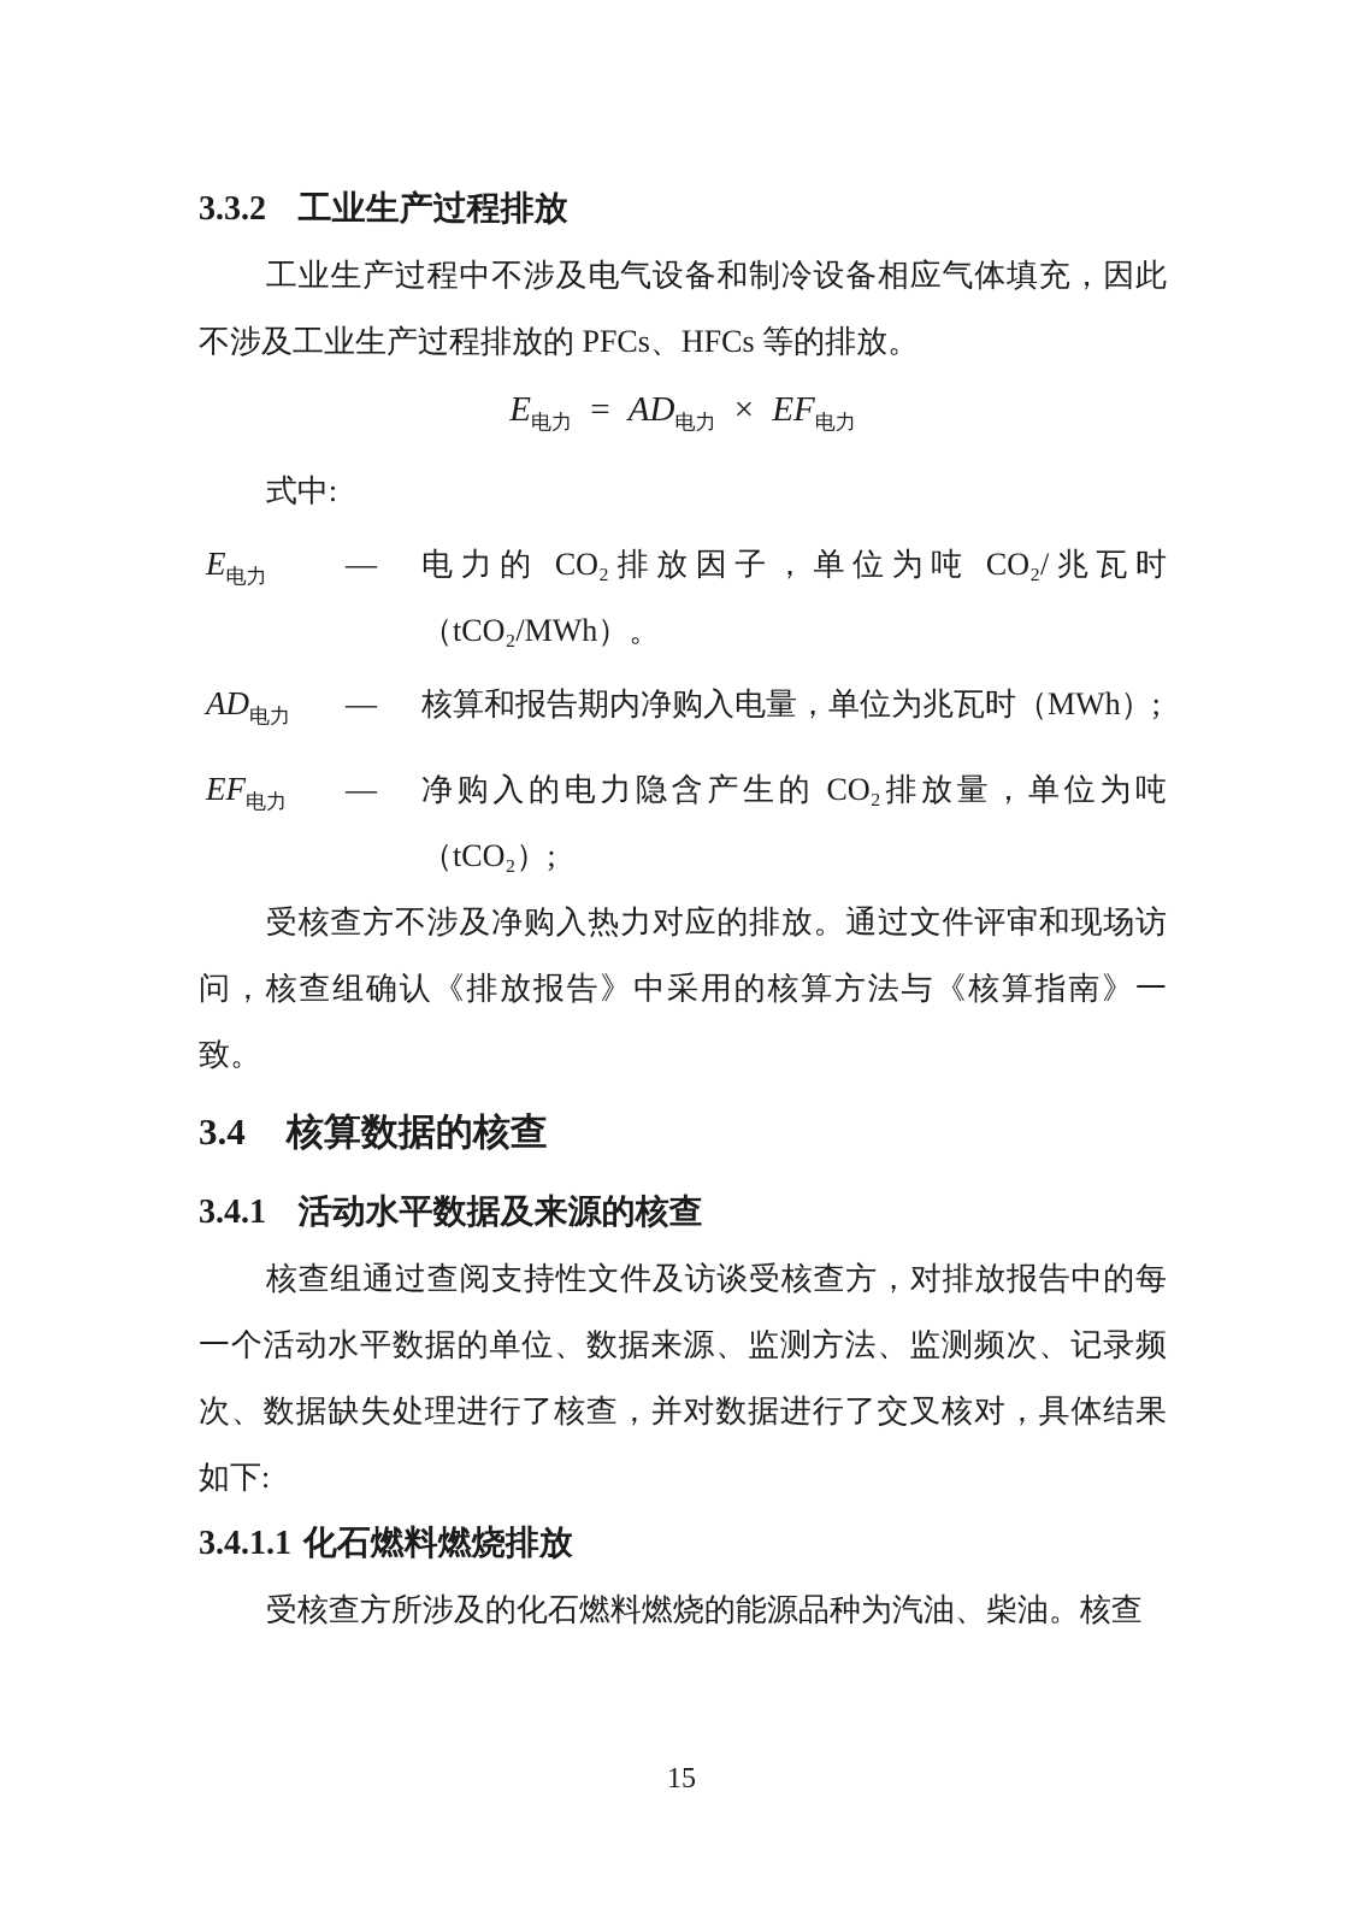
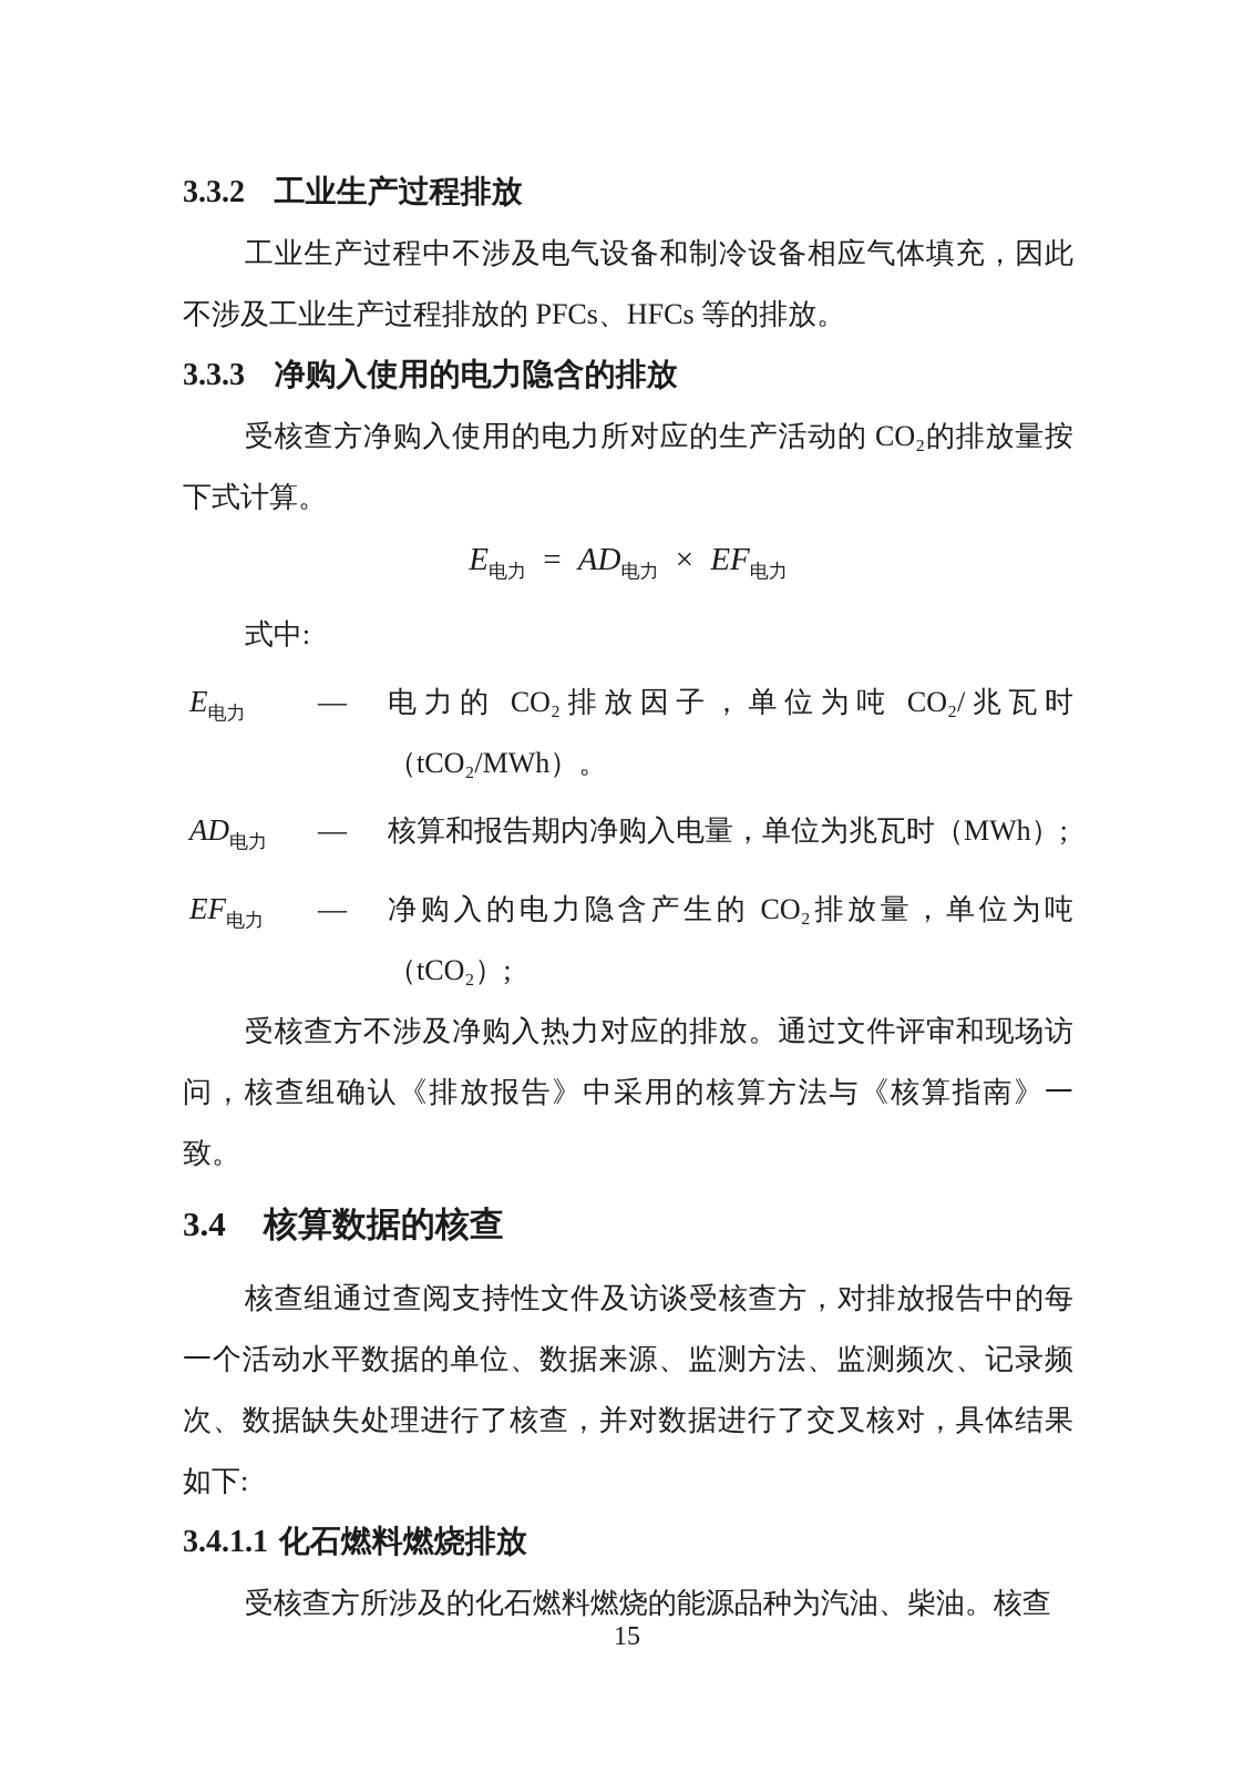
  3.3.2 工业生产过程排放
  工业生产过程中不涉及电气设备和制冷设备相应气体填充，因此不涉及工业生产过程排放的 PFCs、HFCs 等的排放。
+ 3.3.3 净购入使用的电力隐含的排放
+ 受核查方净购入使用的电力所对应的生产活动的 CO₂的排放量按下式计算。
  E电力 = AD电力 × EF电力
  式中:
  E电力
  —
  电力的 CO₂排放因子，单位为吨 CO₂/兆瓦时（tCO₂/MWh）。
  AD电力
  —
  核算和报告期内净购入电量，单位为兆瓦时（MWh）;
  EF电力
  —
  净购入的电力隐含产生的 CO₂排放量，单位为吨（tCO₂）;
  受核查方不涉及净购入热力对应的排放。通过文件评审和现场访问，核查组确认《排放报告》中采用的核算方法与《核算指南》一致。
  3.4 核算数据的核查
- 3.4.1 活动水平数据及来源的核查
  核查组通过查阅支持性文件及访谈受核查方，对排放报告中的每一个活动水平数据的单位、数据来源、监测方法、监测频次、记录频次、数据缺失处理进行了核查，并对数据进行了交叉核对，具体结果如下:
  3.4.1.1 化石燃料燃烧排放
  受核查方所涉及的化石燃料燃烧的能源品种为汽油、柴油。核查
  15
